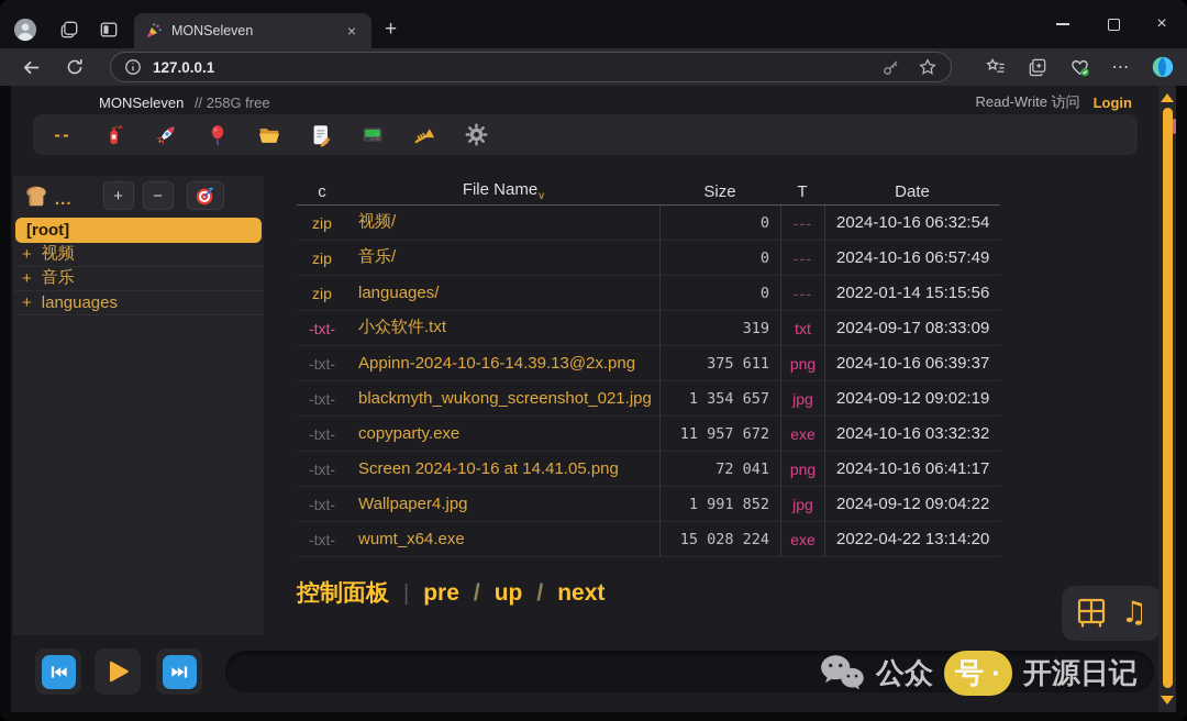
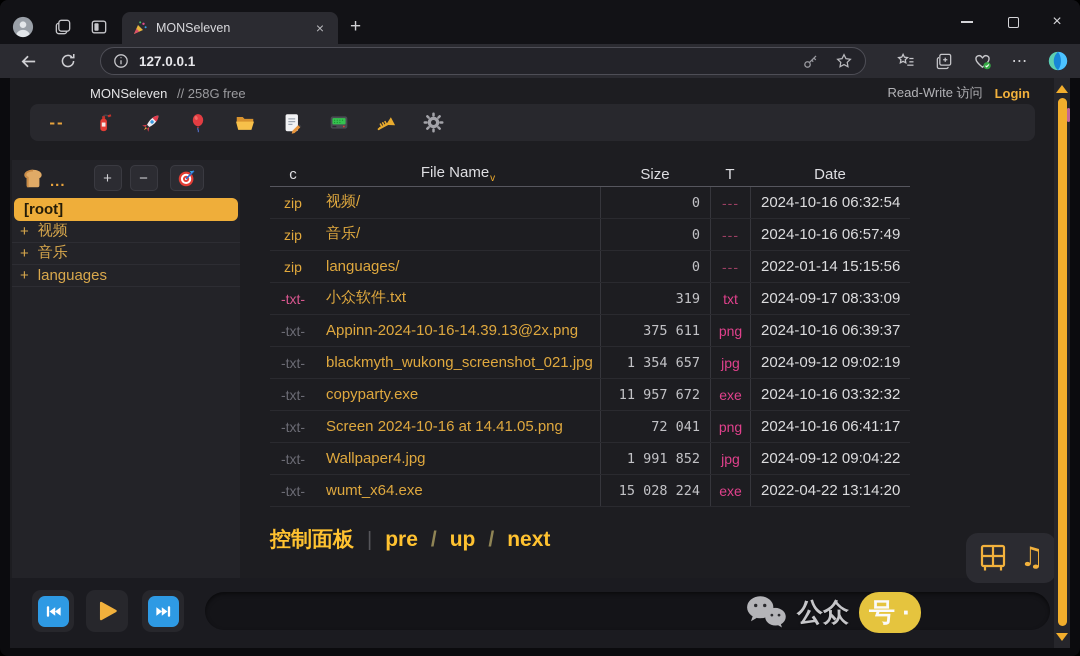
  MONSeleven
  ×
  +
  ×
  127.0.0.1
  ⋯
  MONSeleven // 258G free
  Read-Write 访问
  Login
  --
  ...
  +
  −
  [root]
  +
  视频
  +
  音乐
  +
  languages
  c
  File Namev
  Size
  T
  Date
  zip
  视频/
  0
  ---
  2024-10-16 06:32:54
  zip
  音乐/
  0
  ---
  2024-10-16 06:57:49
  zip
  languages/
  0
  ---
  2022-01-14 15:15:56
  -txt-
  小众软件.txt
  319
  txt
  2024-09-17 08:33:09
  -txt-
  Appinn-2024-10-16-14.39.13@2x.png
  375 611
  png
  2024-10-16 06:39:37
  -txt-
  blackmyth_wukong_screenshot_021.jpg
  1 354 657
  jpg
  2024-09-12 09:02:19
  -txt-
  copyparty.exe
  11 957 672
  exe
  2024-10-16 03:32:32
  -txt-
  Screen 2024-10-16 at 14.41.05.png
  72 041
  png
  2024-10-16 06:41:17
  -txt-
  Wallpaper4.jpg
  1 991 852
  jpg
  2024-09-12 09:04:22
  -txt-
  wumt_x64.exe
  15 028 224
  exe
  2022-04-22 13:14:20
  控制面板
  |
  pre
  /
  up
  /
  next
  ♫
  公众
  号 ·
- 开源日记
